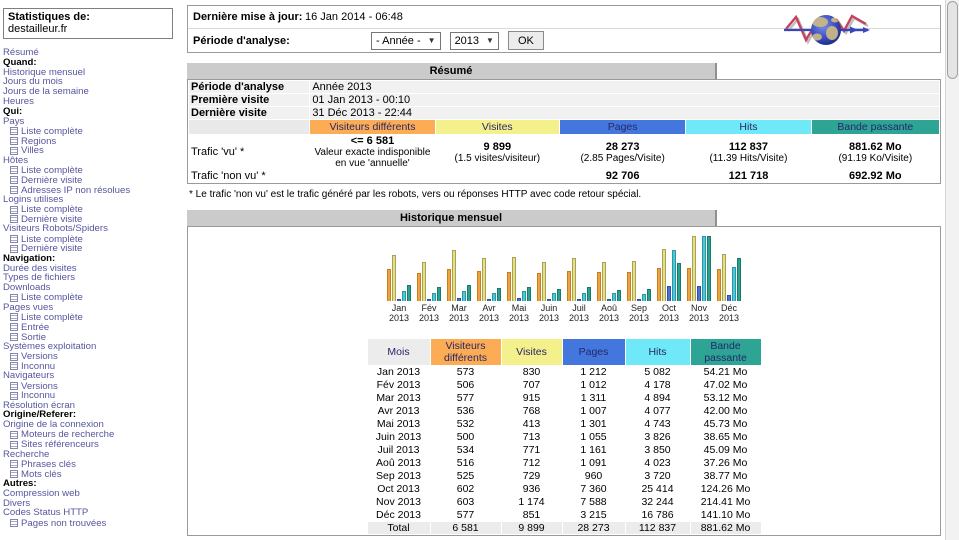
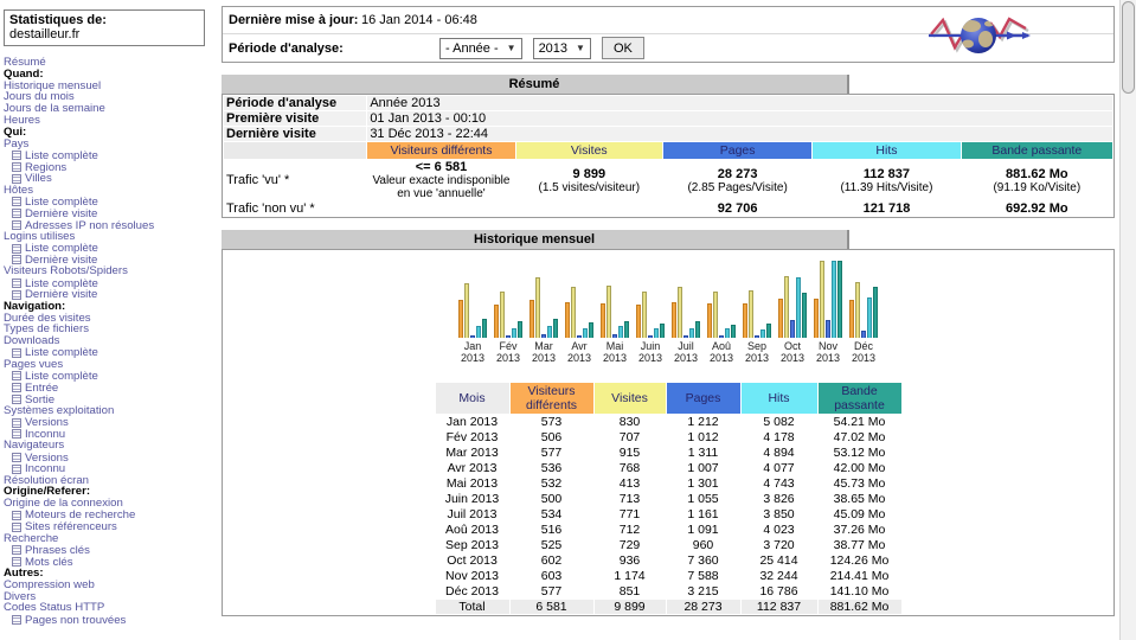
  Statistiques de:
  destailleur.fr
  Résumé
  Quand:
  Historique mensuel
  Jours du mois
  Jours de la semaine
  Heures
  Qui:
  Pays
  Liste complète
  Regions
  Villes
  Hôtes
  Liste complète
  Dernière visite
  Adresses IP non résolues
  Logins utilises
  Liste complète
  Dernière visite
  Visiteurs Robots/Spiders
  Liste complète
  Dernière visite
  Navigation:
  Durée des visites
  Types de fichiers
  Downloads
  Liste complète
  Pages vues
  Liste complète
  Entrée
  Sortie
  Systèmes exploitation
  Versions
  Inconnu
  Navigateurs
  Versions
  Inconnu
  Résolution écran
  Origine/Referer:
  Origine de la connexion
  Moteurs de recherche
  Sites référenceurs
  Recherche
  Phrases clés
  Mots clés
  Autres:
  Compression web
  Divers
  Codes Status HTTP
  Pages non trouvées
  Dernière mise à jour:
  16 Jan 2014 - 06:48
  Période d'analyse:
  - Année -
  ▼
  2013
  ▼
  OK
  Résumé
  Période d'analyse	Année 2013
  Première visite	01 Jan 2013 - 00:10
  Dernière visite	31 Déc 2013 - 22:44
  	Visiteurs différents	Visites	Pages	Hits	Bande passante
  Trafic 'vu' *	<= 6 581Valeur exacte indisponible en vue 'annuelle'	9 899(1.5 visites/visiteur)	28 273(2.85 Pages/Visite)	112 837(11.39 Hits/Visite)	881.62 Mo(91.19 Ko/Visite)
  Trafic 'non vu' *			92 706	121 718	692.92 Mo
- * Le trafic 'non vu' est le trafic généré par les robots, vers ou réponses HTTP avec code retour spécial.
  Historique mensuel
  Jan
  2013
  Fév
  2013
  Mar
  2013
  Avr
  2013
  Mai
  2013
  Juin
  2013
  Juil
  2013
  Aoû
  2013
  Sep
  2013
  Oct
  2013
  Nov
  2013
  Déc
  2013
  Mois	Visiteurs différents	Visites	Pages	Hits	Bande passante
  Jan 2013	573	830	1 212	5 082	54.21 Mo
  Fév 2013	506	707	1 012	4 178	47.02 Mo
  Mar 2013	577	915	1 311	4 894	53.12 Mo
  Avr 2013	536	768	1 007	4 077	42.00 Mo
  Mai 2013	532	413	1 301	4 743	45.73 Mo
  Juin 2013	500	713	1 055	3 826	38.65 Mo
  Juil 2013	534	771	1 161	3 850	45.09 Mo
  Aoû 2013	516	712	1 091	4 023	37.26 Mo
  Sep 2013	525	729	960	3 720	38.77 Mo
  Oct 2013	602	936	7 360	25 414	124.26 Mo
  Nov 2013	603	1 174	7 588	32 244	214.41 Mo
  Déc 2013	577	851	3 215	16 786	141.10 Mo
  Total	6 581	9 899	28 273	112 837	881.62 Mo
